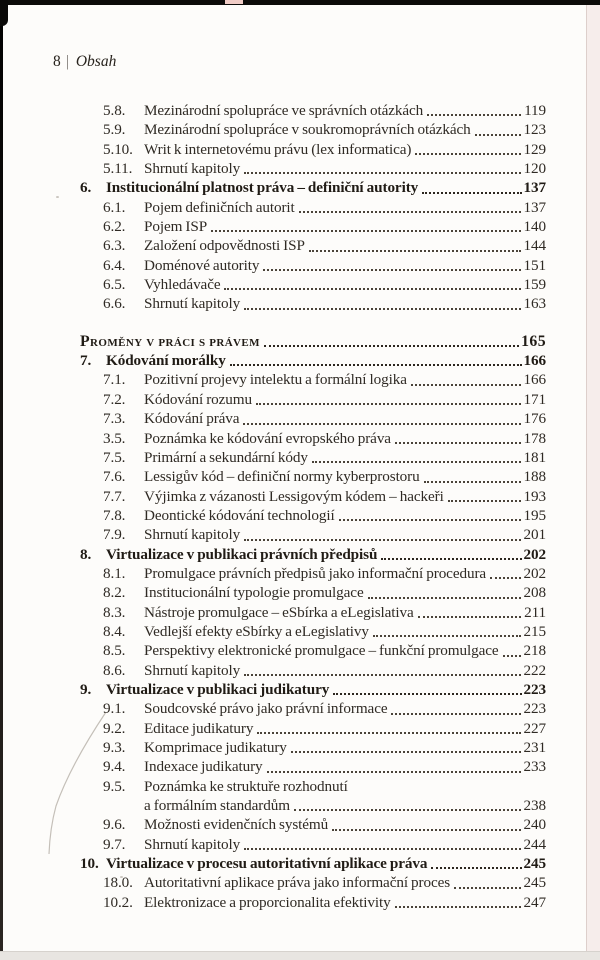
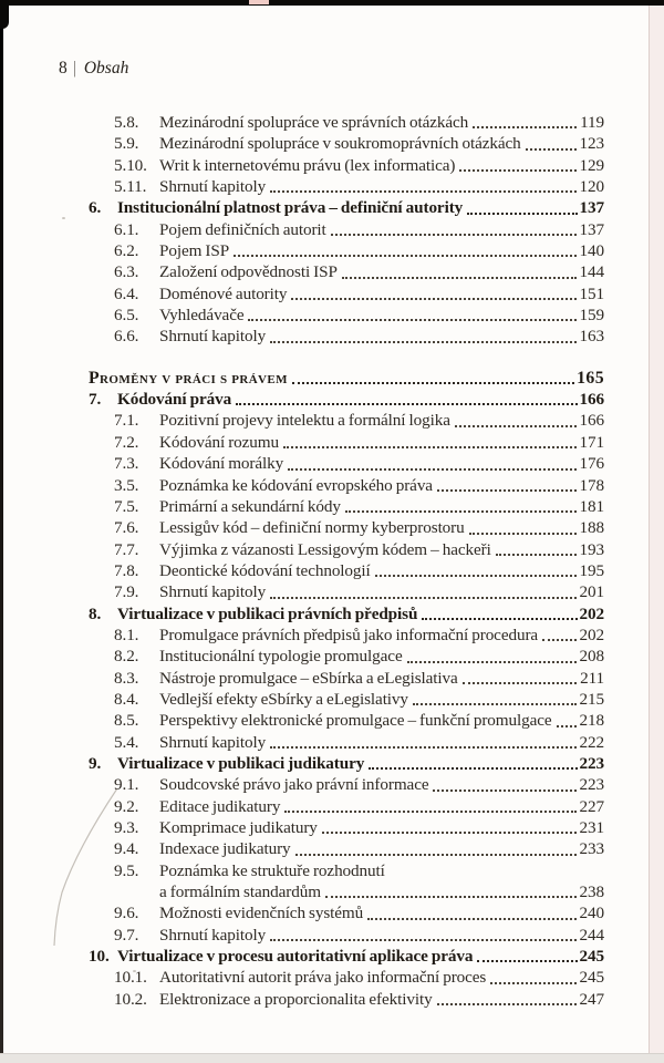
  8 | Obsah
  5.8.
  Mezinárodní spolupráce ve správních otázkách
  119
  5.9.
  Mezinárodní spolupráce v soukromoprávních otázkách
  123
  5.10.
  Writ k internetovému právu (lex informatica)
  129
  5.11.
  Shrnutí kapitoly
  120
  6.
  Institucionální platnost práva – definiční autority
  137
  6.1.
  Pojem definičních autorit
  137
  6.2.
  Pojem ISP
  140
  6.3.
  Založení odpovědnosti ISP
  144
  6.4.
  Doménové autority
  151
  6.5.
  Vyhledávače
  159
  6.6.
  Shrnutí kapitoly
  163
  Proměny v práci s právem
  165
  7.
- Kódování morálky
+ Kódování práva
  166
  7.1.
  Pozitivní projevy intelektu a formální logika
  166
  7.2.
  Kódování rozumu
  171
  7.3.
- Kódování práva
+ Kódování morálky
  176
  3.5.
  Poznámka ke kódování evropského práva
  178
  7.5.
  Primární a sekundární kódy
  181
  7.6.
  Lessigův kód – definiční normy kyberprostoru
  188
  7.7.
  Výjimka z vázanosti Lessigovým kódem – hackeři
  193
  7.8.
  Deontické kódování technologií
  195
  7.9.
  Shrnutí kapitoly
  201
  8.
  Virtualizace v publikaci právních předpisů
  202
  8.1.
  Promulgace právních předpisů jako informační procedura
  202
  8.2.
  Institucionální typologie promulgace
  208
  8.3.
  Nástroje promulgace – eSbírka a eLegislativa
  211
  8.4.
  Vedlejší efekty eSbírky a eLegislativy
  215
  8.5.
  Perspektivy elektronické promulgace – funkční promulgace
  218
- 8.6.
+ 5.4.
  Shrnutí kapitoly
  222
  9.
  Virtualizace v publikaci judikatury
  223
  9.1.
  Soudcovské právo jako právní informace
  223
  9.2.
  Editace judikatury
  227
  9.3.
  Komprimace judikatury
  231
  9.4.
  Indexace judikatury
  233
  9.5.
  Poznámka ke struktuře rozhodnutí
  a formálním standardům
  238
  9.6.
  Možnosti evidenčních systémů
  240
  9.7.
  Shrnutí kapitoly
  244
  10.
  Virtualizace v procesu autoritativní aplikace práva
  245
- 18.0.
+ 10.1.
- Autoritativní aplikace práva jako informační proces
+ Autoritativní autorit práva jako informační proces
  245
  10.2.
  Elektronizace a proporcionalita efektivity
  247
